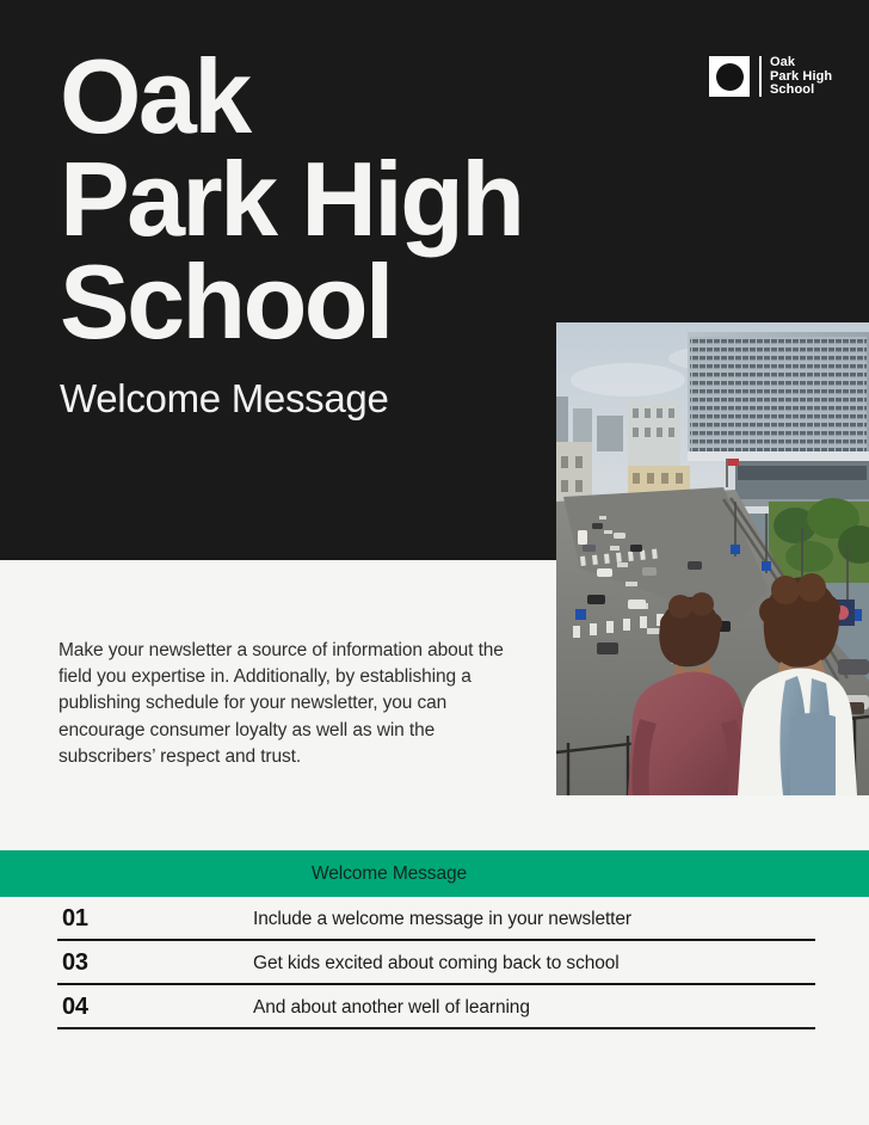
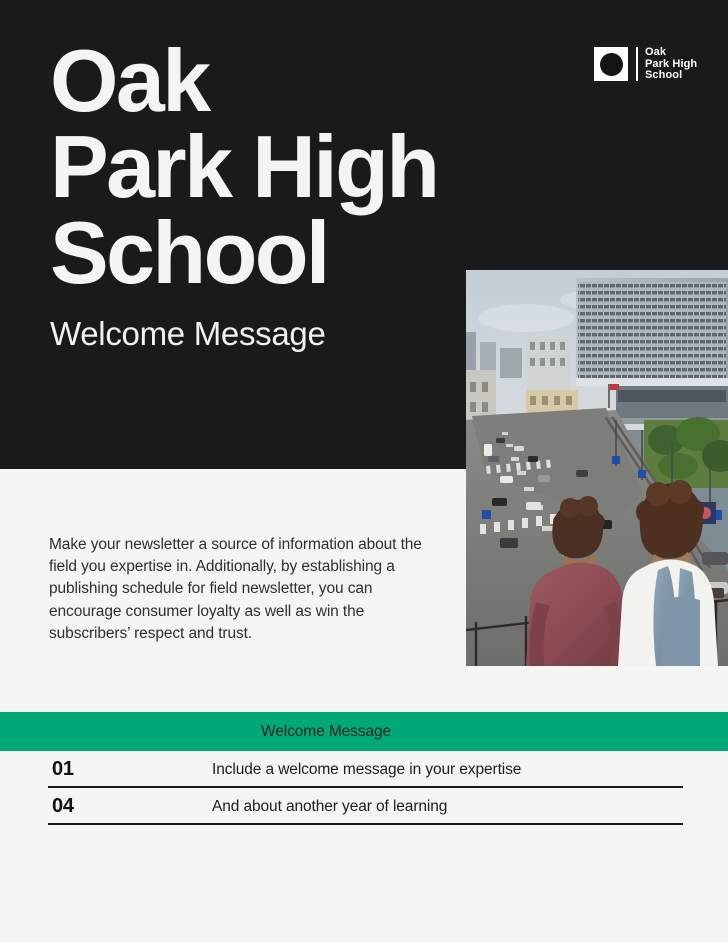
  Oak
  Park High
  School
  Oak
  Park High
  School
  Welcome Message
- Make your newsletter a source of information about the field you expertise in. Additionally, by establishing a publishing schedule for your newsletter, you can encourage consumer loyalty as well as win the subscribers’ respect and trust.
+ Make your newsletter a source of information about the field you expertise in. Additionally, by establishing a publishing schedule for field newsletter, you can encourage consumer loyalty as well as win the subscribers’ respect and trust.
  Welcome Message
  01
- Include a welcome message in your newsletter
+ Include a welcome message in your expertise
- 03
- Get kids excited about coming back to school
  04
- And about another well of learning
+ And about another year of learning
